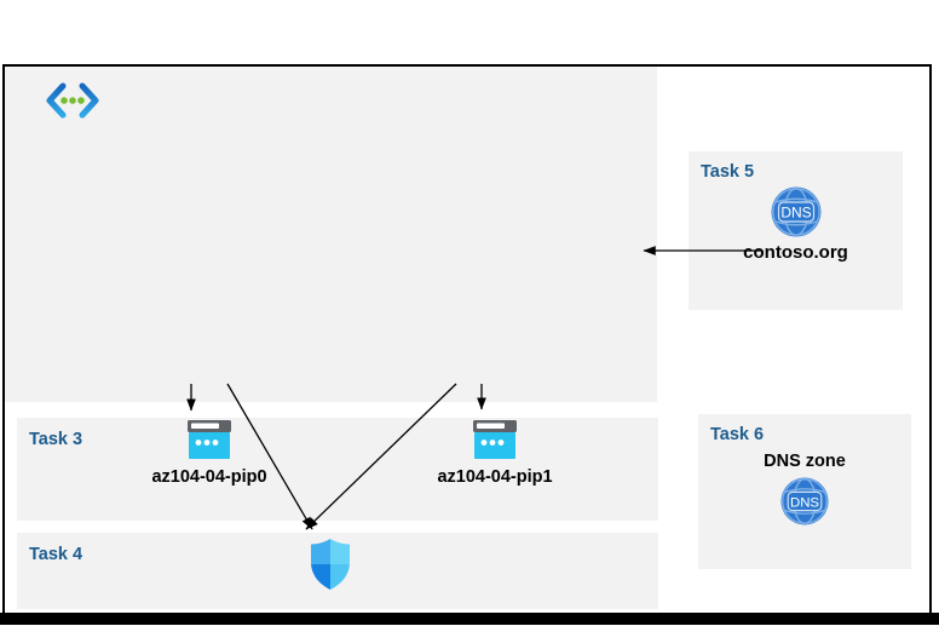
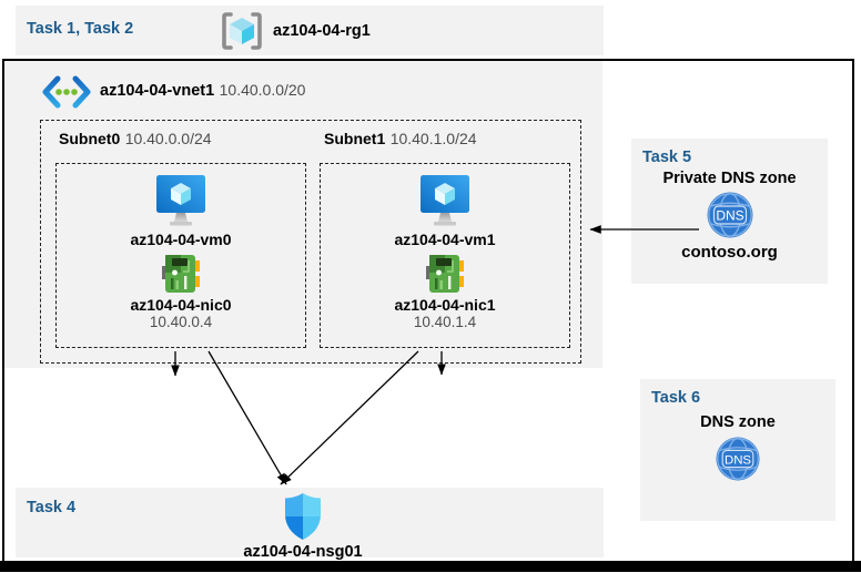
+ Task 1, Task 2
+ az104-04-rg1
+ az104-04-vnet1 10.40.0.0/20
+ Subnet0 10.40.0.0/24
+ az104-04-vm0
+ az104-04-nic0
+ 10.40.0.4
+ Subnet1 10.40.1.0/24
+ az104-04-vm1
+ az104-04-nic1
+ 10.40.1.4
  Task 5
+ Private DNS zone
  DNS
  contoso.org
- Task 3
- az104-04-pip0
- az104-04-pip1
  Task 6
  DNS zone
  DNS
  Task 4
+ az104-04-nsg01
